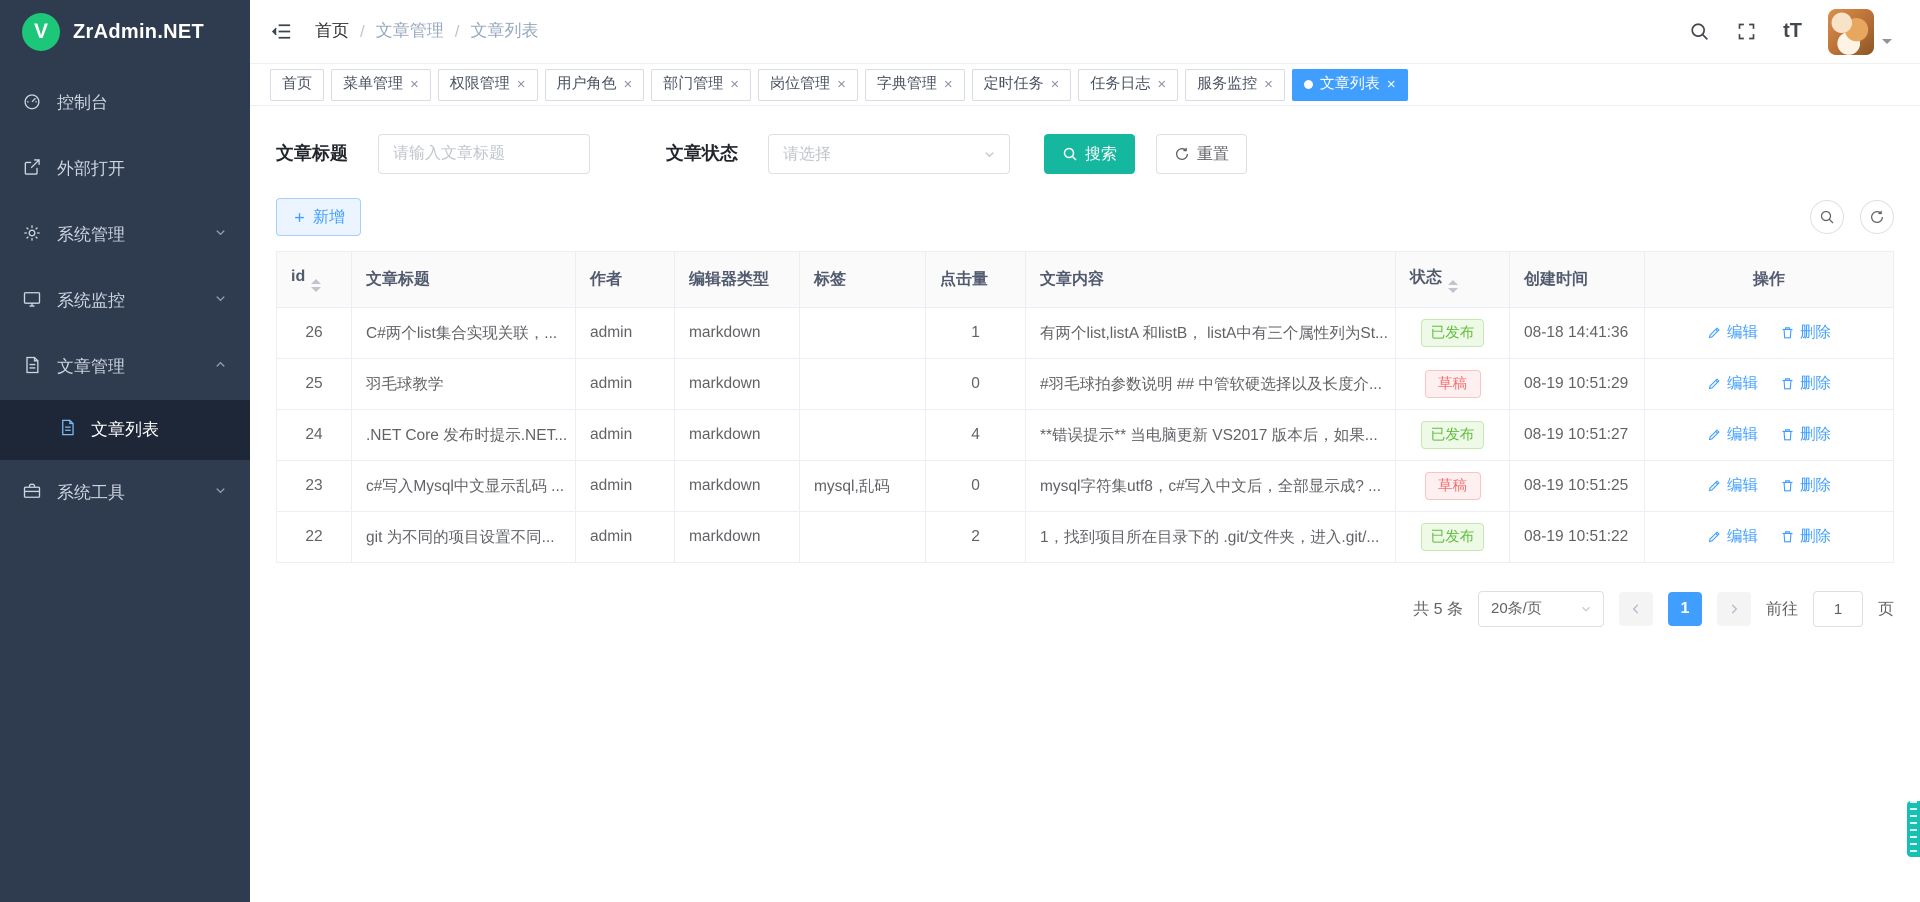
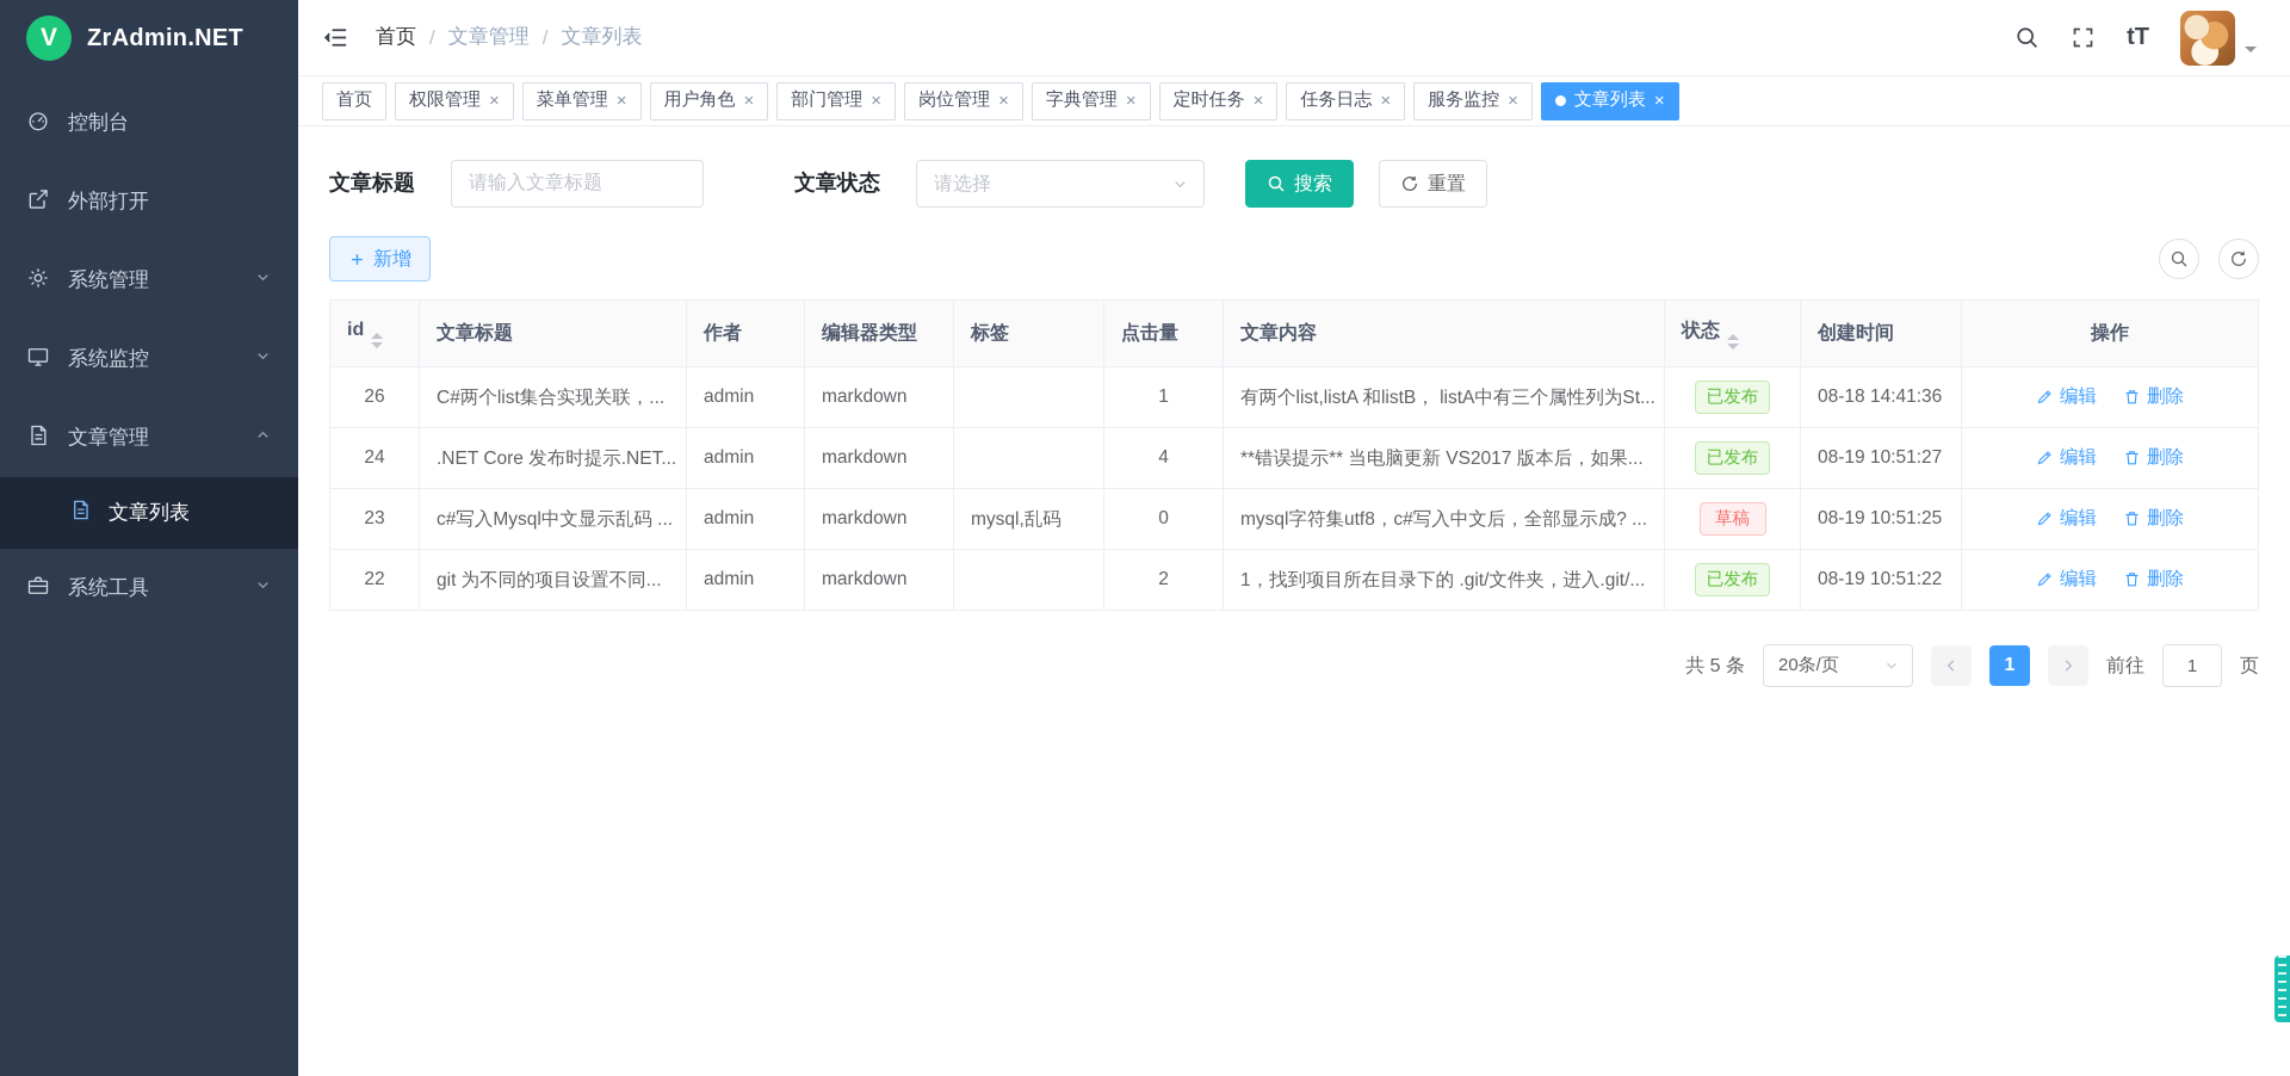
  V
  ZrAdmin.NET
  控制台
  外部打开
  系统管理
  系统监控
  文章管理
  文章列表
  系统工具
  首页
  /
  文章管理
  /
  文章列表
  tT
  首页
- 菜单管理
+ 权限管理
  ×
- 权限管理
+ 菜单管理
  ×
  用户角色
  ×
  部门管理
  ×
  岗位管理
  ×
  字典管理
  ×
  定时任务
  ×
  任务日志
  ×
  服务监控
  ×
  文章列表
  ×
  文章标题
  请输入文章标题
  文章状态
  请选择
  搜索
  重置
  新增
  id	文章标题	作者	编辑器类型	标签	点击量	文章内容	状态	创建时间	操作
  26	C#两个list集合实现关联，...	admin	markdown		1	有两个list,listA 和listB， listA中有三个属性列为St...	已发布	08-18 14:41:36	编辑 删除
- 25	羽毛球教学	admin	markdown		0	#羽毛球拍参数说明 ## 中管软硬选择以及长度介...	草稿	08-19 10:51:29	编辑 删除
  24	.NET Core 发布时提示.NET...	admin	markdown		4	**错误提示** 当电脑更新 VS2017 版本后，如果...	已发布	08-19 10:51:27	编辑 删除
  23	c#写入Mysql中文显示乱码 ...	admin	markdown	mysql,乱码	0	mysql字符集utf8，c#写入中文后，全部显示成? ...	草稿	08-19 10:51:25	编辑 删除
  22	git 为不同的项目设置不同...	admin	markdown		2	1，找到项目所在目录下的 .git/文件夹，进入.git/...	已发布	08-19 10:51:22	编辑 删除
  共 5 条
  20条/页
  1
  前往
  1
  页
